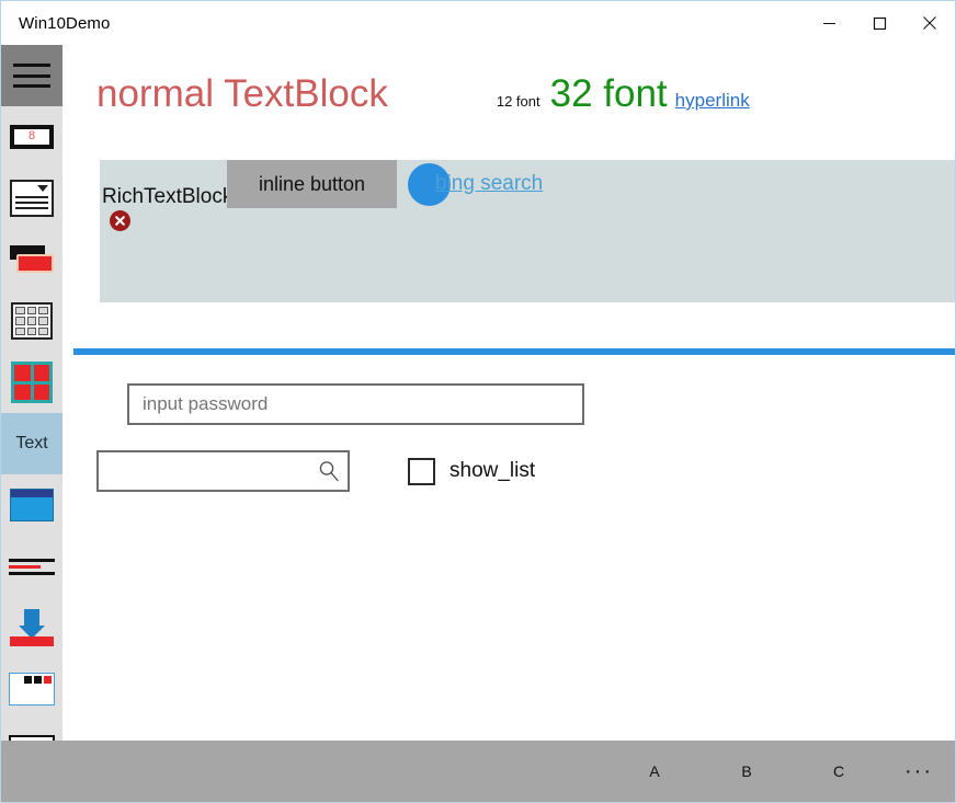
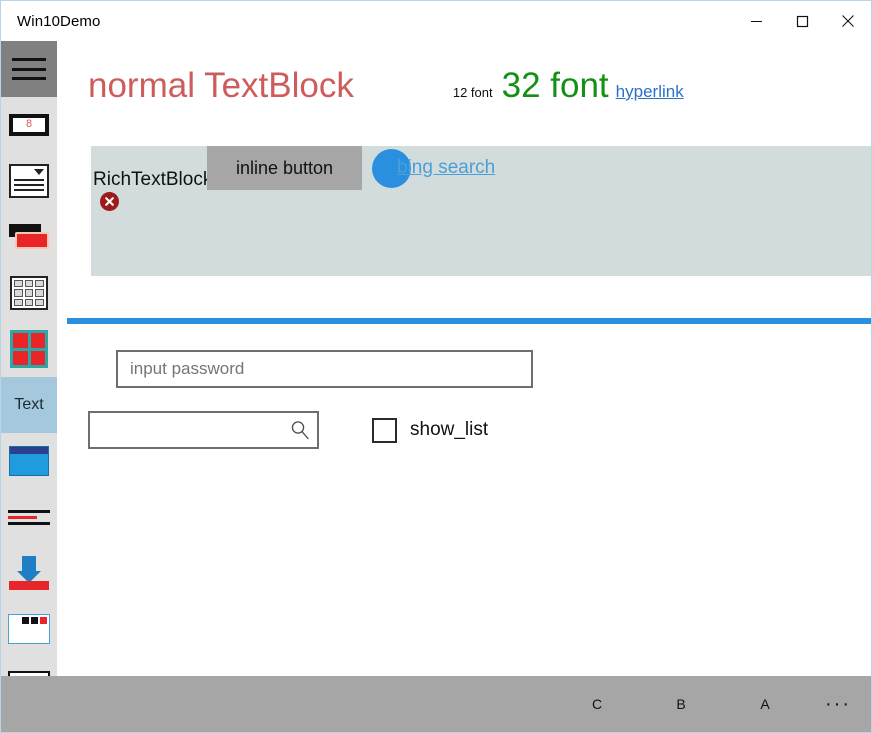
  Win10Demo
  8
  Text
  normal TextBlock
  12 font
  32 font
  hyperlink
  RichTextBloc
  inline button
  bing search
  input password
  show_list
- A
+ C
  B
- C
+ A
  ···
